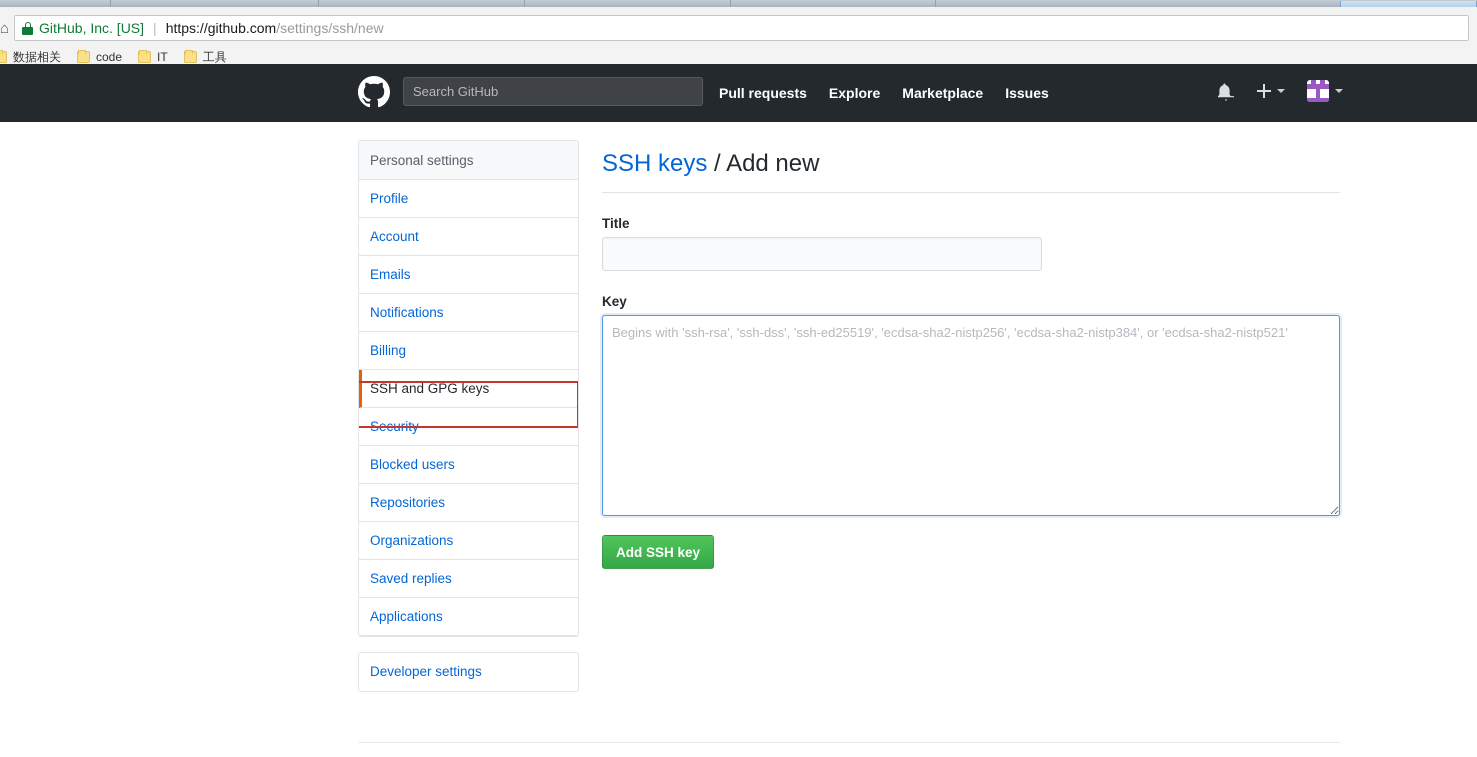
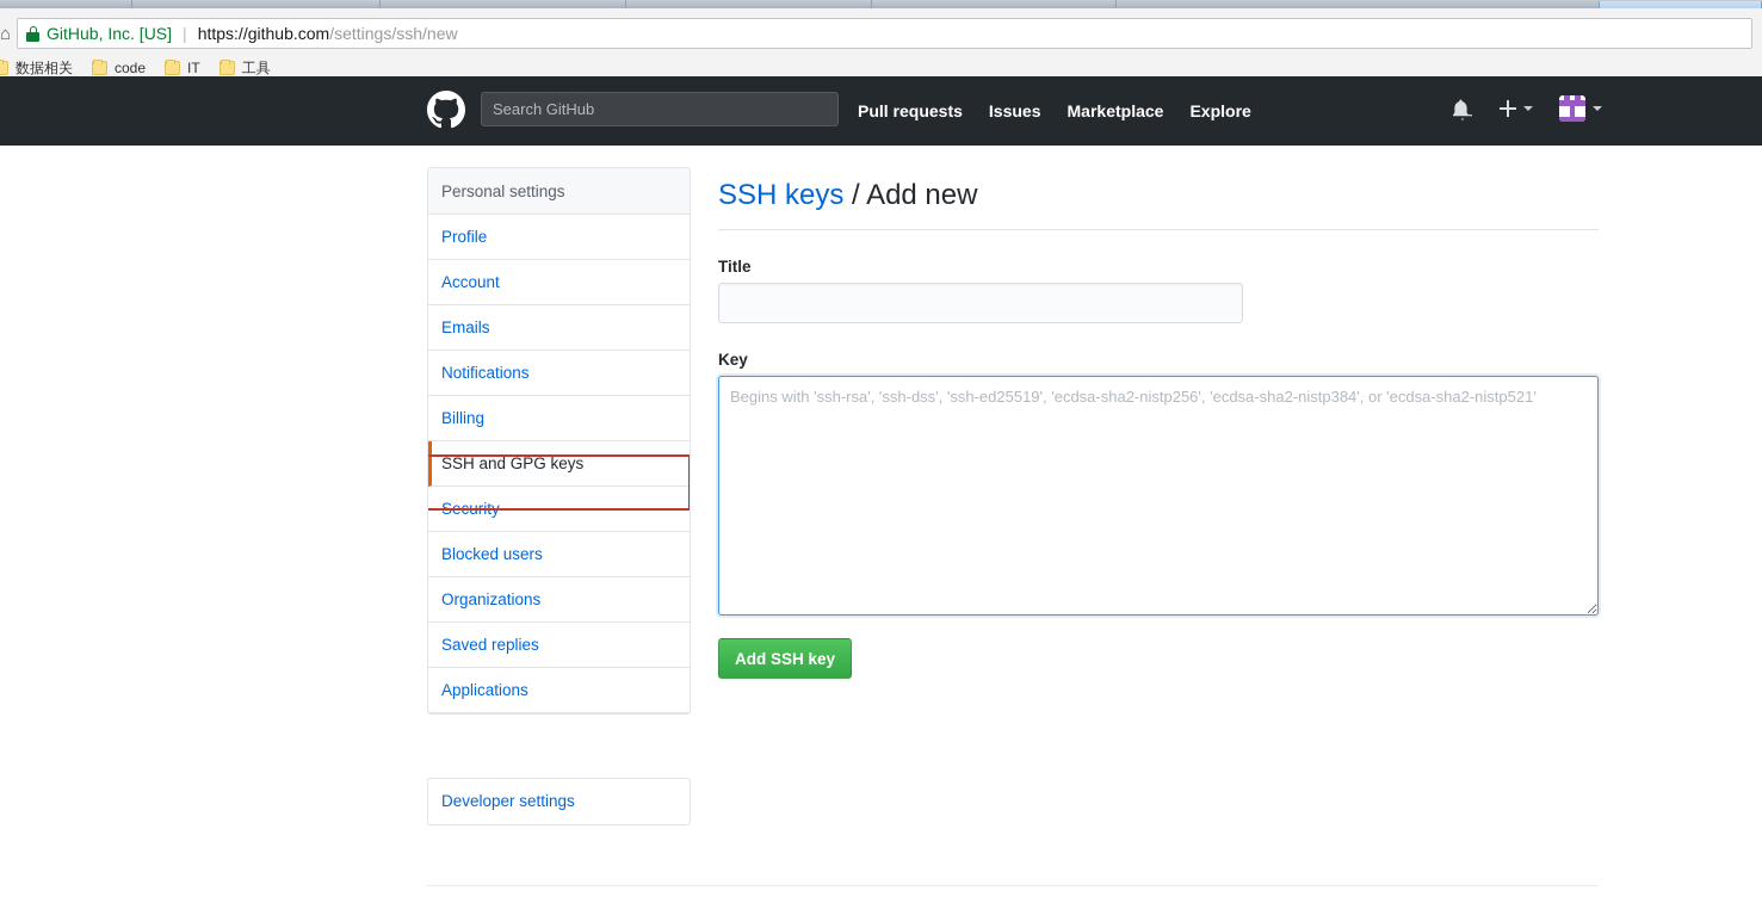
  ⌂
  GitHub, Inc. [US]
  |
  https://github.com/settings/ssh/new
  数据相关
  code
  IT
  工具
  Search GitHub
  Pull requests
- Explore
+ Issues
  Marketplace
- Issues
+ Explore
  Personal settings
  Profile
  Account
  Emails
  Notifications
  Billing
  SSH and GPG keys
  Security
  Blocked users
- Repositories
  Organizations
  Saved replies
  Applications
  Developer settings
  SSH keys / Add new
  Title
  Key
  Begins with 'ssh-rsa', 'ssh-dss', 'ssh-ed25519', 'ecdsa-sha2-nistp256', 'ecdsa-sha2-nistp384', or 'ecdsa-sha2-nistp521'
  Add SSH key
